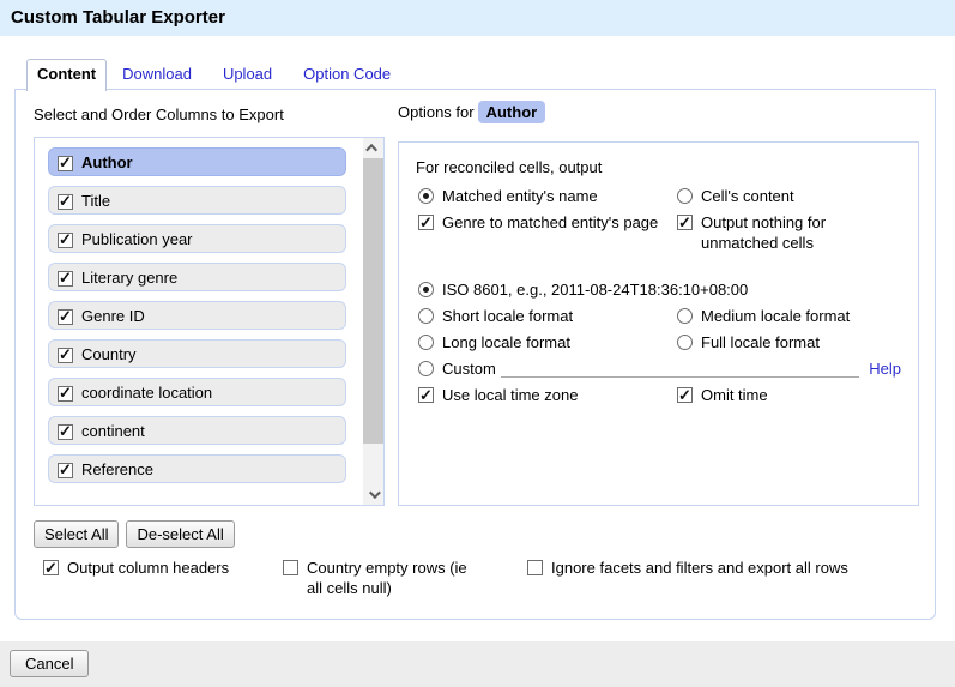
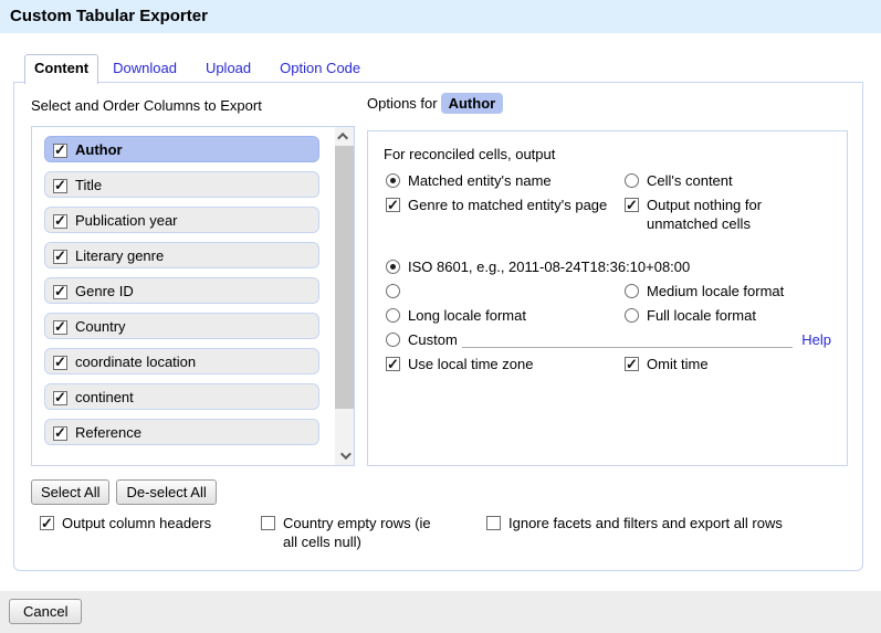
  Custom Tabular Exporter
  Content
  Download
  Upload
  Option Code
  Select and Order Columns to Export
  Options for Author
  Author
  Title
  Publication year
  Literary genre
  Genre ID
  Country
  coordinate location
  continent
  Reference
  For reconciled cells, output
  Matched entity's name
  Cell's content
  Genre to matched entity's page
  Output nothing for unmatched cells
  ISO 8601, e.g., 2011-08-24T18:36:10+08:00
- Short locale format
  Medium locale format
  Long locale format
  Full locale format
  Custom
  Help
  Use local time zone
  Omit time
  Select All
  De-select All
  Output column headers
  Country empty rows (ie all cells null)
  Ignore facets and filters and export all rows
  Cancel
